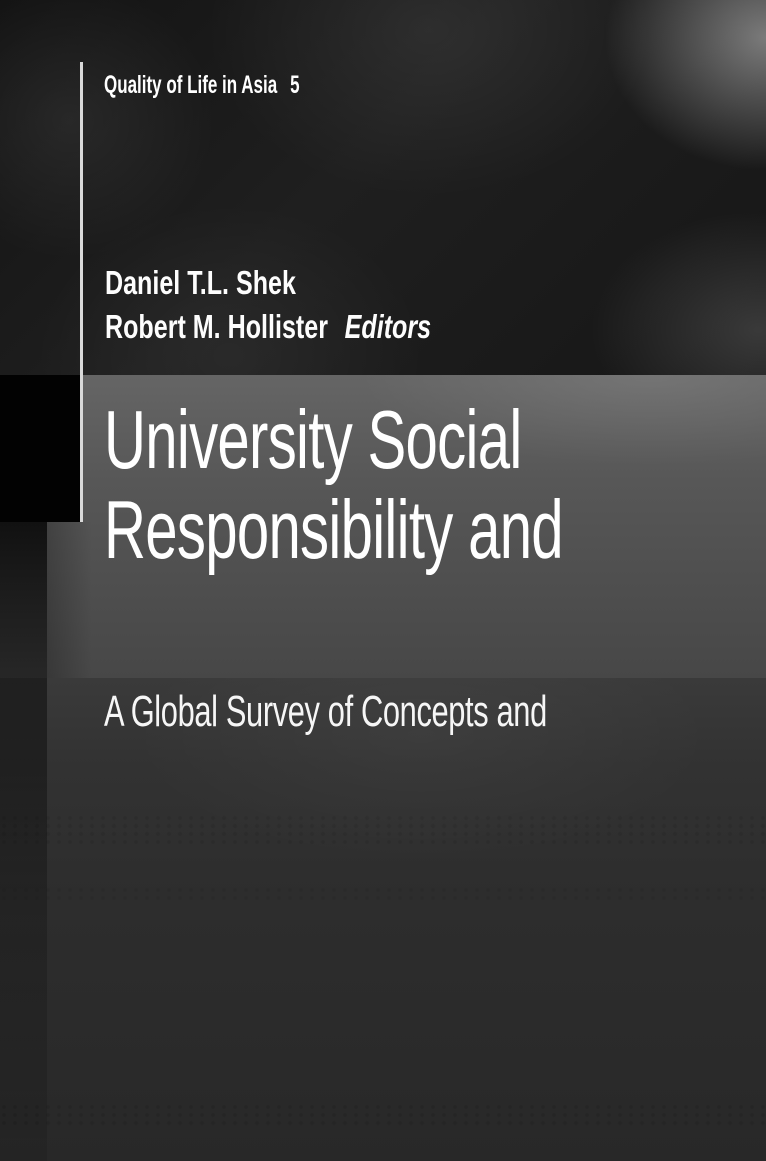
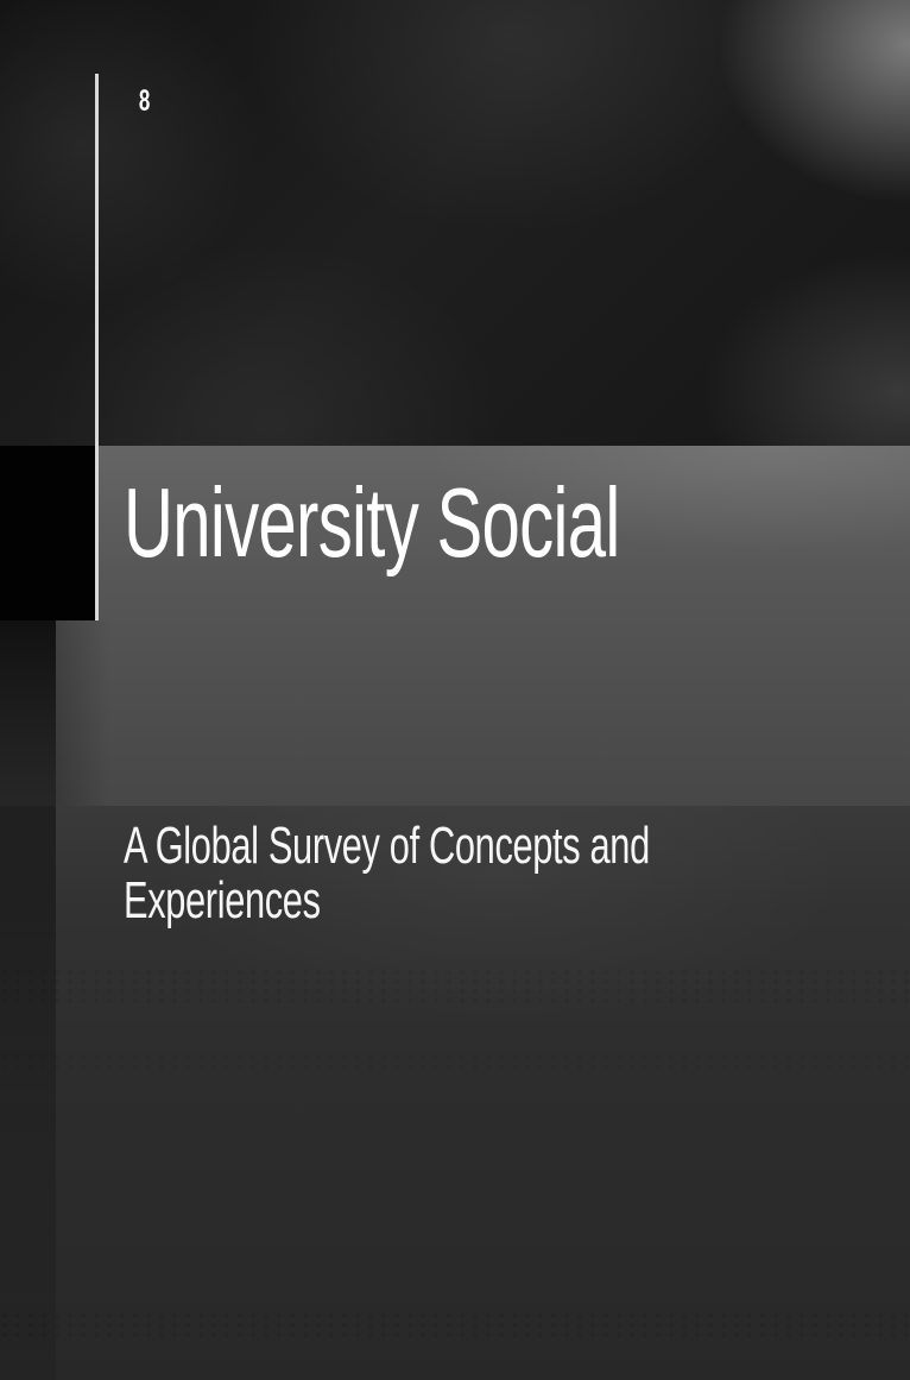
- Quality of Life in Asia
- 5
+ 8
- Daniel T.L. Shek
- Robert M. Hollister
- Editors
  University Social
- Responsibility and
  A Global Survey of Concepts and
+ Experiences
